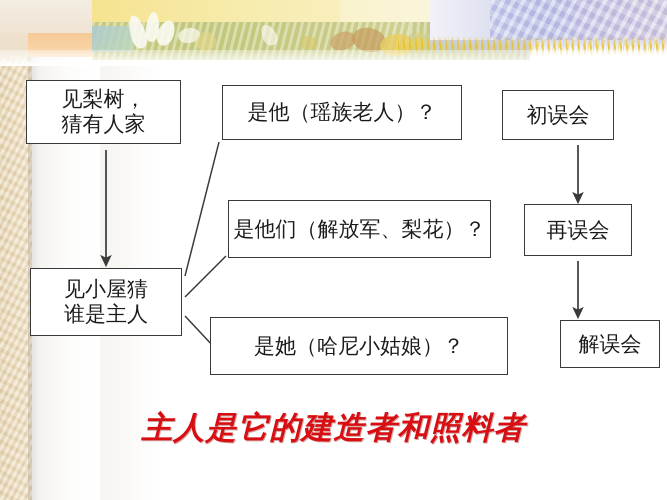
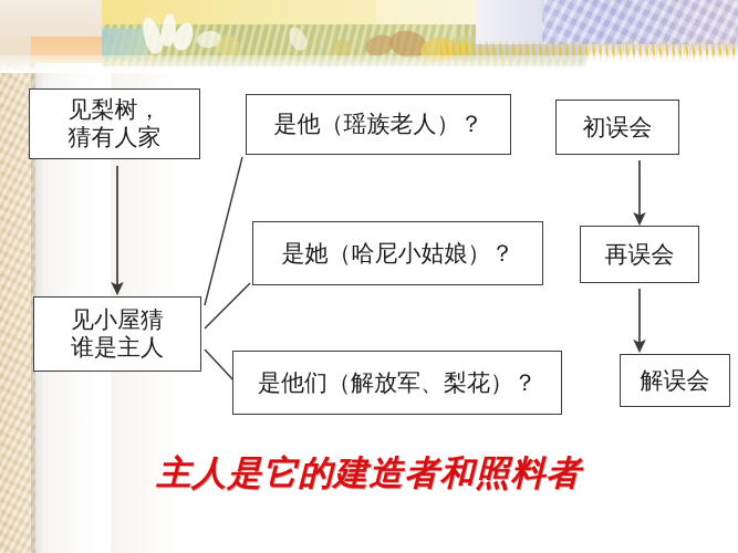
  见梨树，
  猜有人家
  是他（瑶族老人）？
  初误会
- 是他们（解放军、梨花）？
+ 是她（哈尼小姑娘）？
  再误会
  见小屋猜
  谁是主人
- 是她（哈尼小姑娘）？
+ 是他们（解放军、梨花）？
  解误会
  主人是它的建造者和照料者
